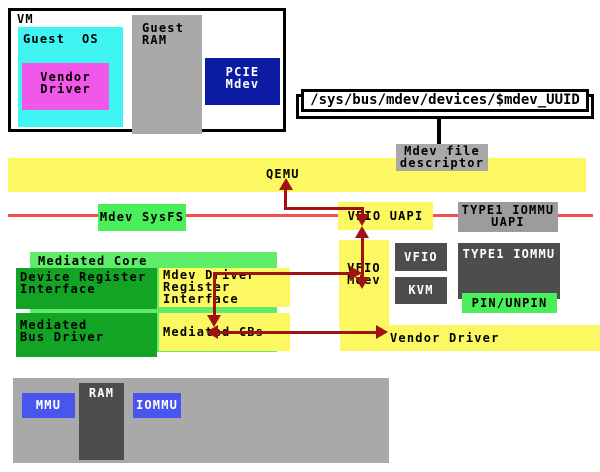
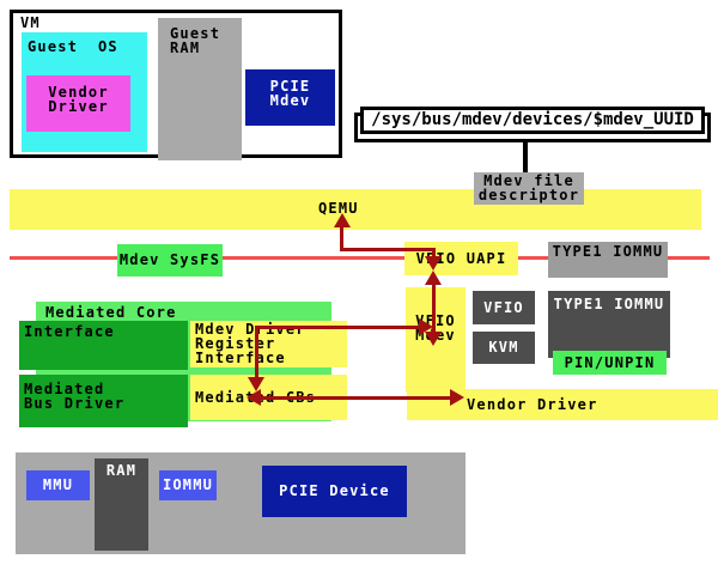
  VM
  Guest OS
  Vendor
  Driver
  Guest
  RAM
  PCIE
  Mdev
  /sys/bus/mdev/devices/$mdev_UUID
  Mdev file
  descriptor
  QEMU
  Mdev SysFS
  VFIO UAPI
  TYPE1 IOMMU
- UAPI
  Mediated Core
- Device Register
  Interface
  Mdev Driver
  Register
  Interface
  Mediated
  Bus Driver
  VFIO
  Mdev
  VFIO
  KVM
  TYPE1 IOMMU
  PIN/UNPIN
  Vendor Driver
  MMU
  RAM
  IOMMU
+ PCIE Device
